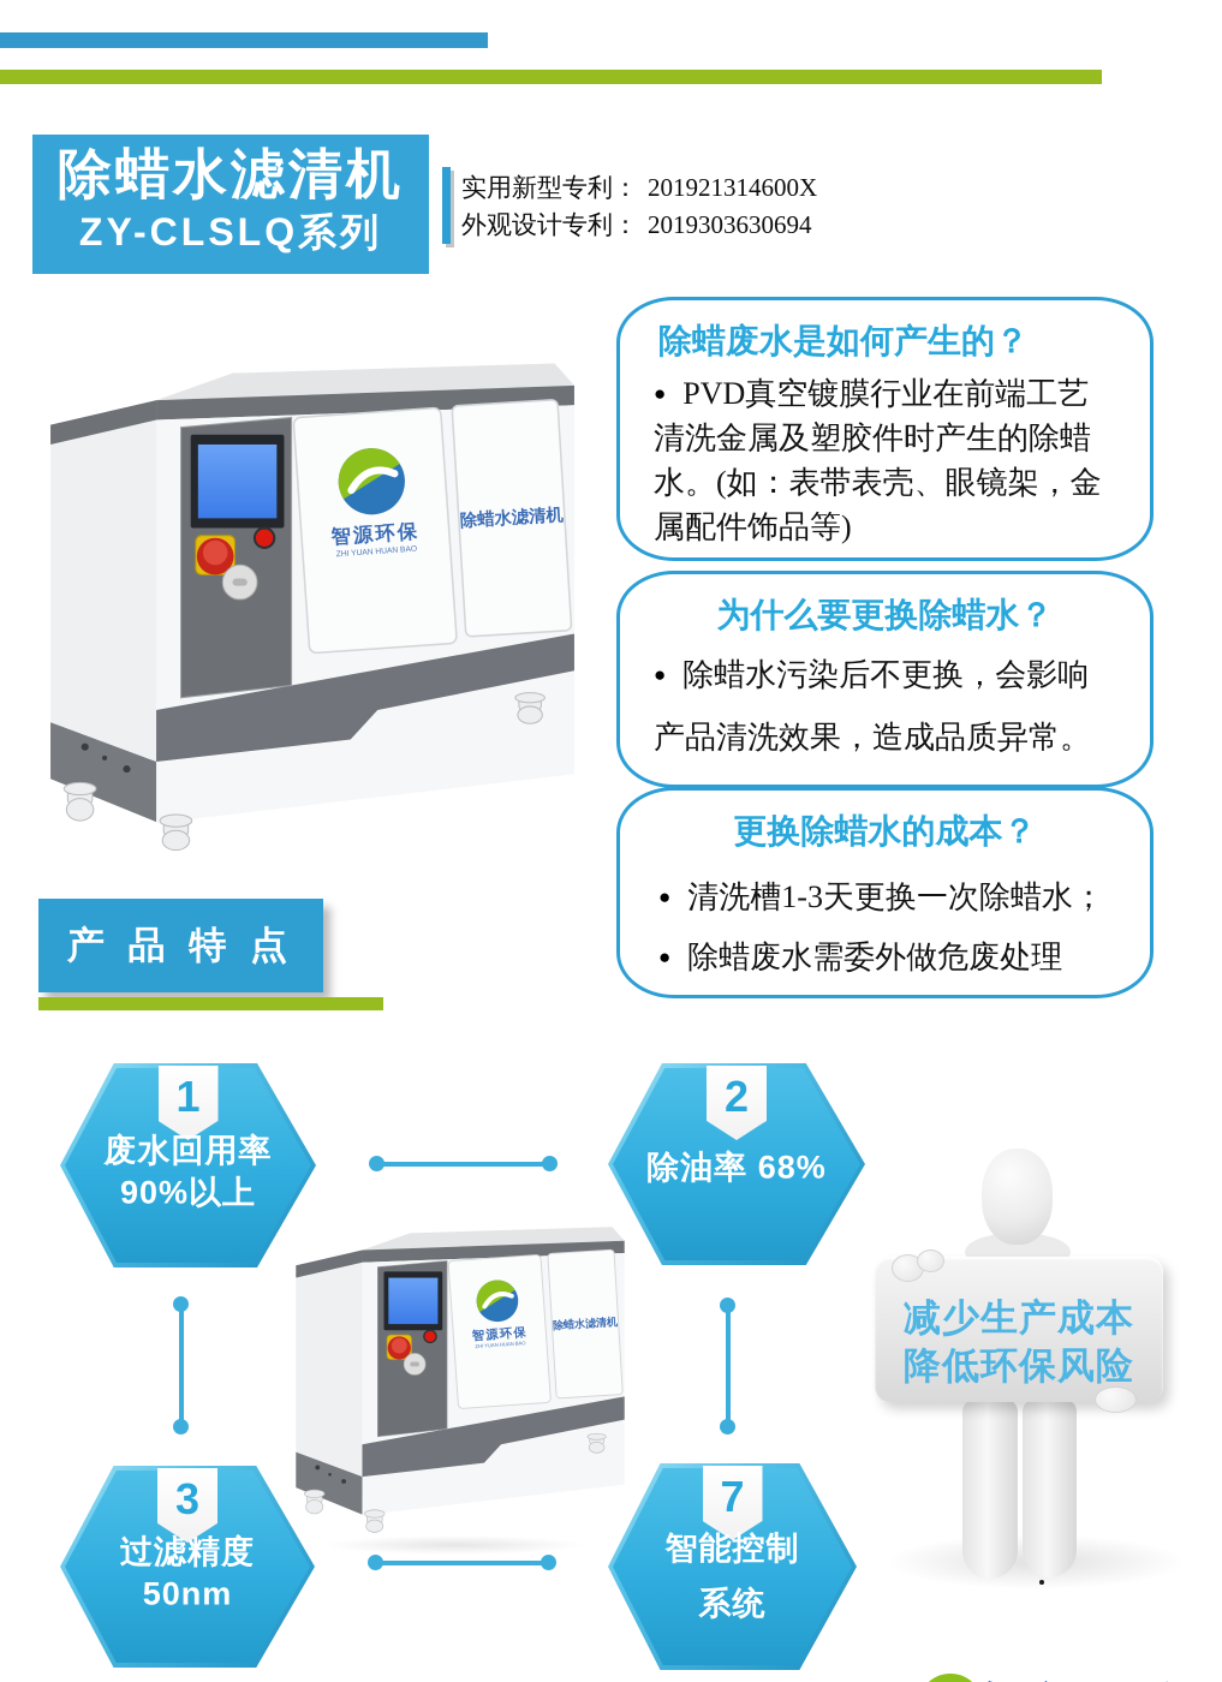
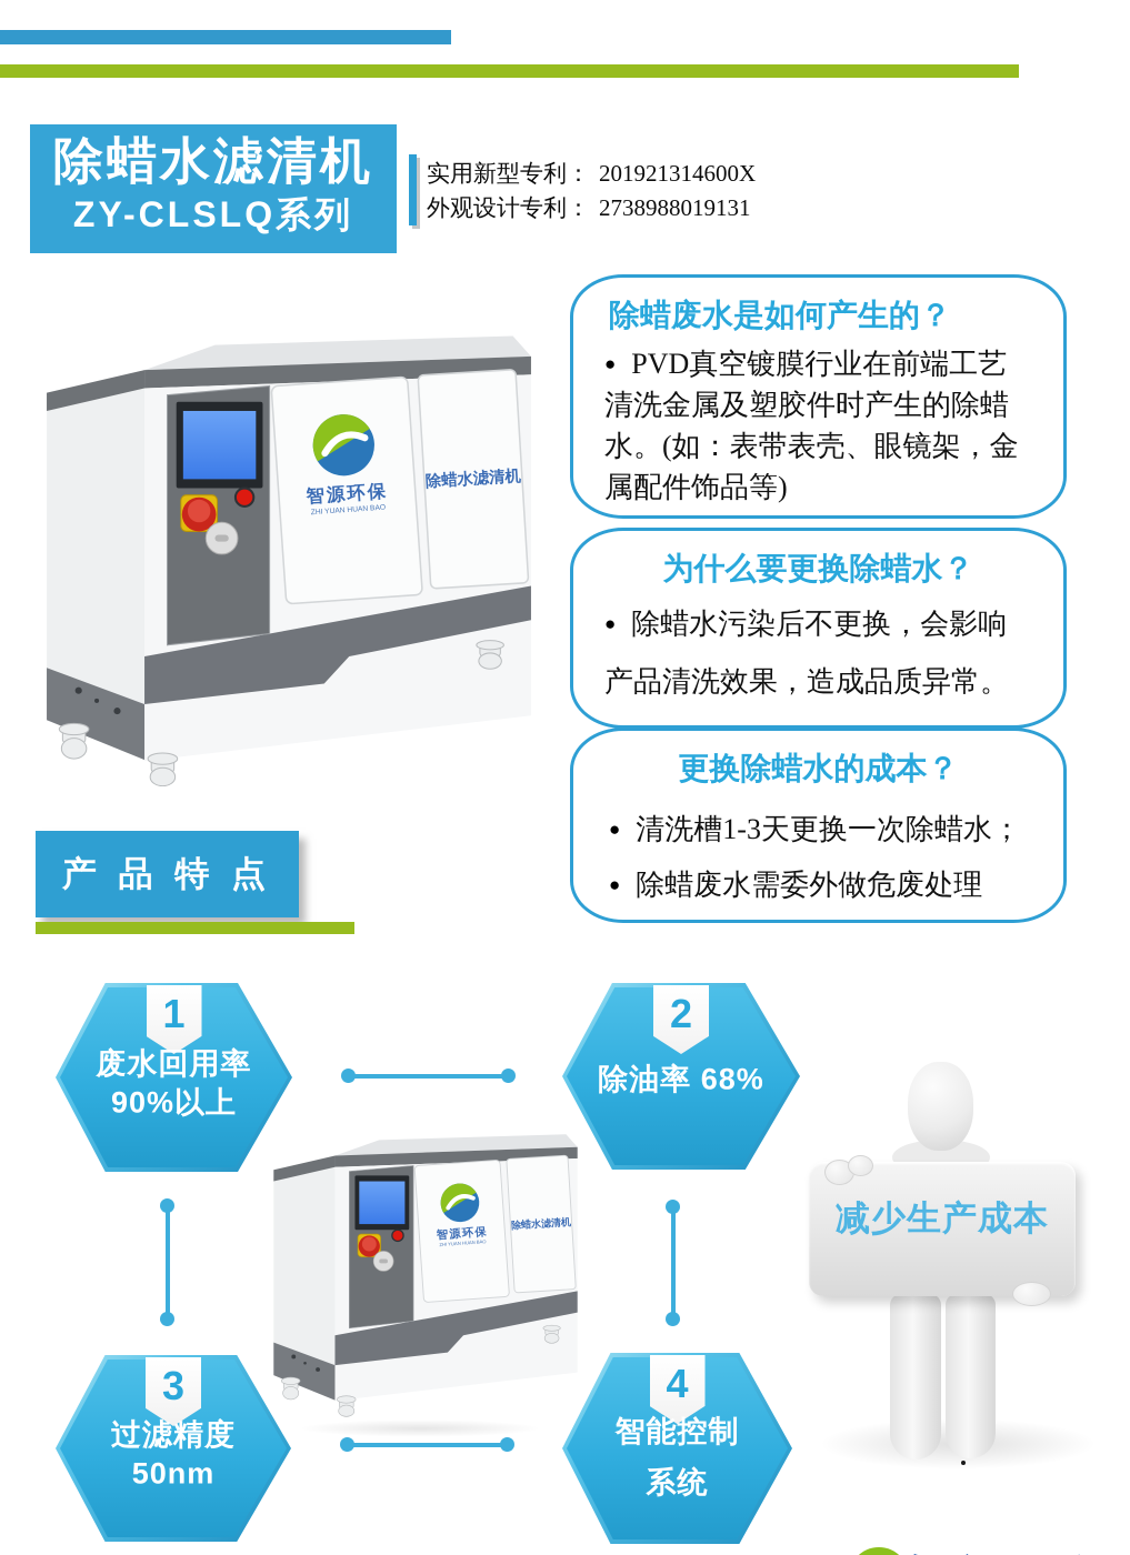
  除蜡水滤清机
  ZY-CLSLQ系列
  实用新型专利： 201921314600X
- 外观设计专利： 2019303630694
+ 外观设计专利： 2738988019131
  除蜡废水是如何产生的？
  ● PVD真空镀膜行业在前端工艺清洗金属及塑胶件时产生的除蜡水。(如：表带表壳、眼镜架，金属配件饰品等)
  为什么要更换除蜡水？
  ● 除蜡水污染后不更换，会影响产品清洗效果，造成品质异常。
  更换除蜡水的成本？
  ● 清洗槽1-3天更换一次除蜡水；
  ● 除蜡废水需委外做危废处理
  产 品 特 点
  1
  废水回用率
  90%以上
  2
  除油率 68%
  3
  过滤精度
  50nm
- 7
+ 4
  智能控制
  系统
  减少生产成本
- 降低环保风险
